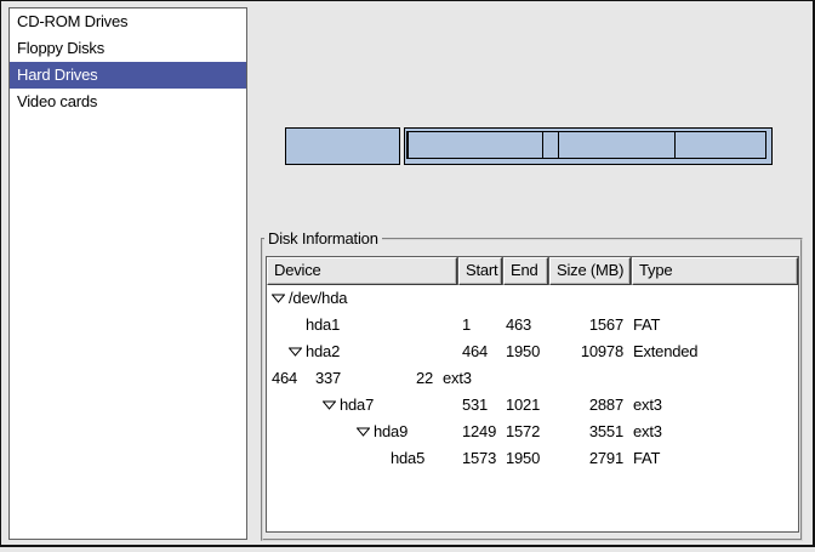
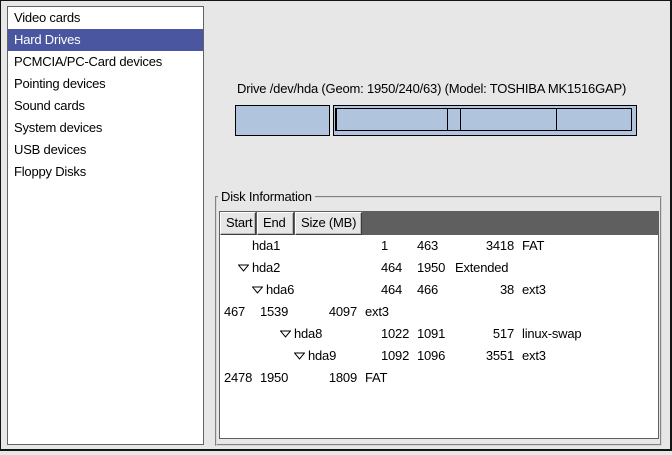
- CD-ROM Drives
- Floppy Disks
+ Video cards
  Hard Drives
+ PCMCIA/PC-Card devices
+ Pointing devices
+ Sound cards
+ System devices
+ USB devices
- Video cards
+ Floppy Disks
+ Drive /dev/hda (Geom: 1950/240/63) (Model: TOSHIBA MK1516GAP)
  Disk Information
- Device
  Start
  End
  Size (MB)
- Type
- /dev/hda
  hda1
  1
  463
- 1567
+ 3418
  FAT
  hda2
  464
  1950
- 10978
  Extended
+ hda6
  464
- 337
+ 466
- 22
+ 38
  ext3
- hda7
- 531
+ 467
- 1021
+ 1539
- 2887
+ 4097
  ext3
+ hda8
+ 1022
+ 1091
+ 517
+ linux-swap
  hda9
- 1249
+ 1092
- 1572
+ 1096
  3551
  ext3
- hda5
- 1573
+ 2478
  1950
- 2791
+ 1809
  FAT
